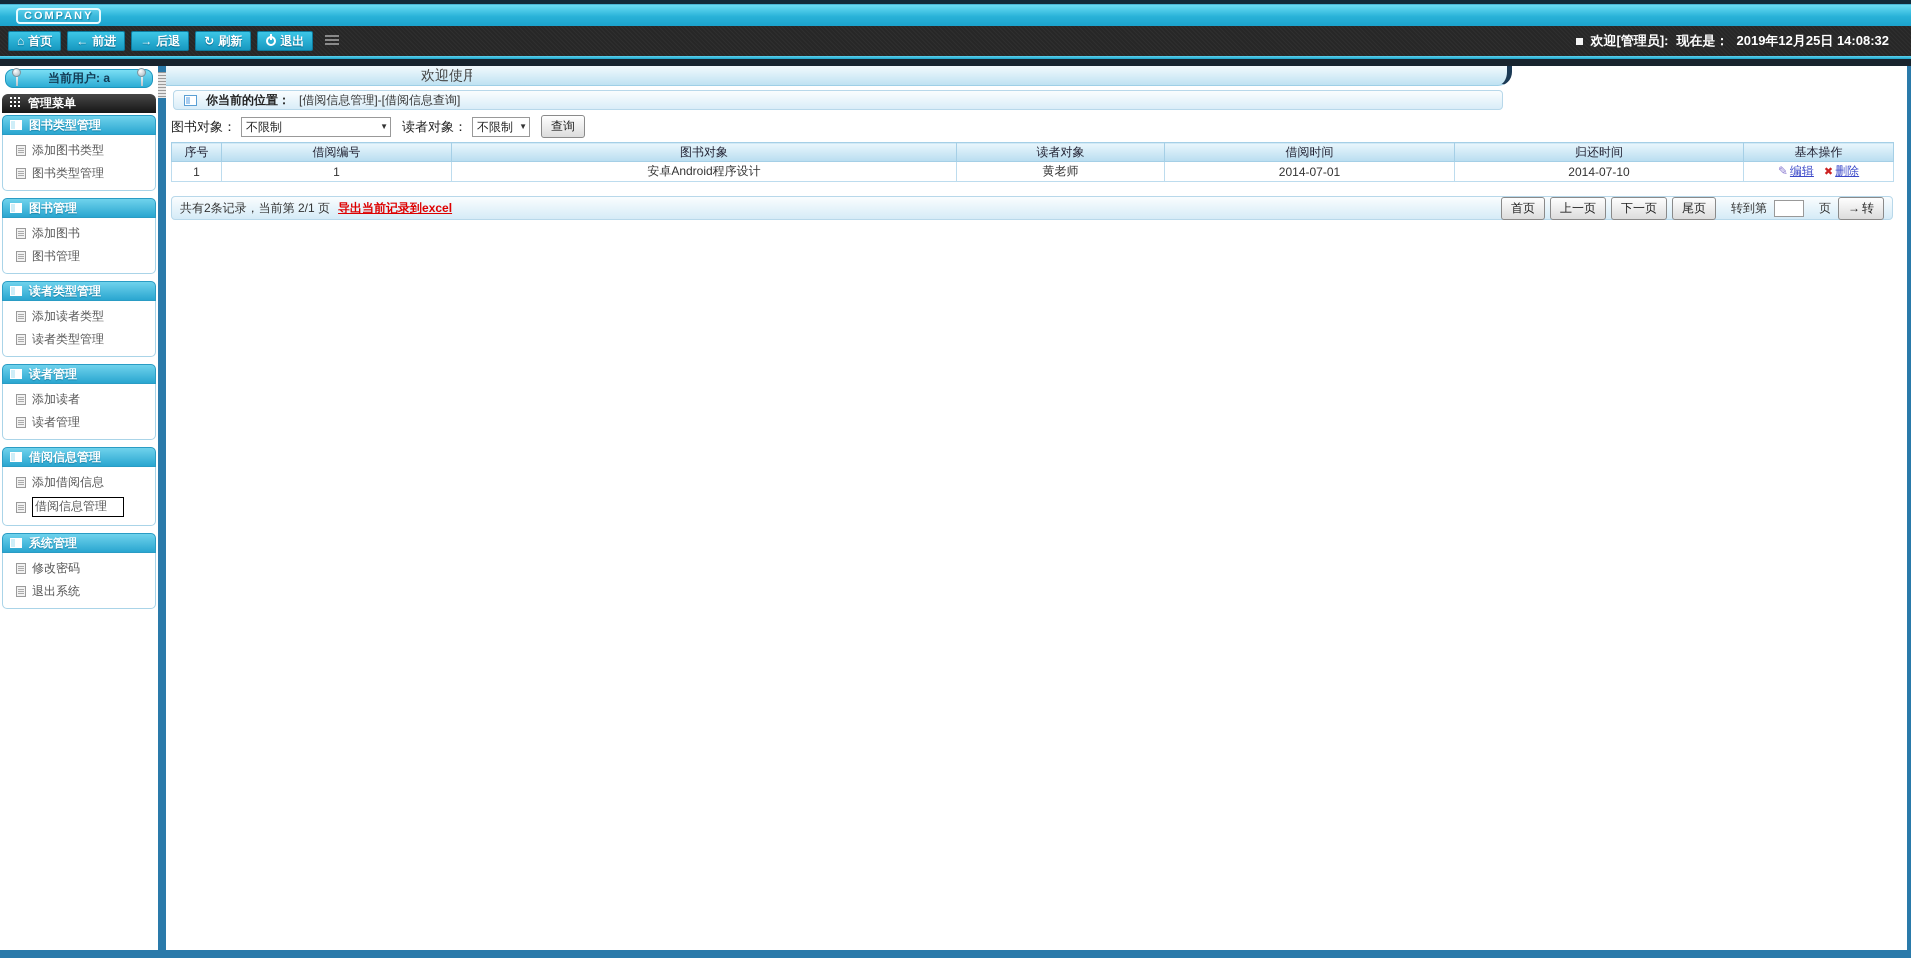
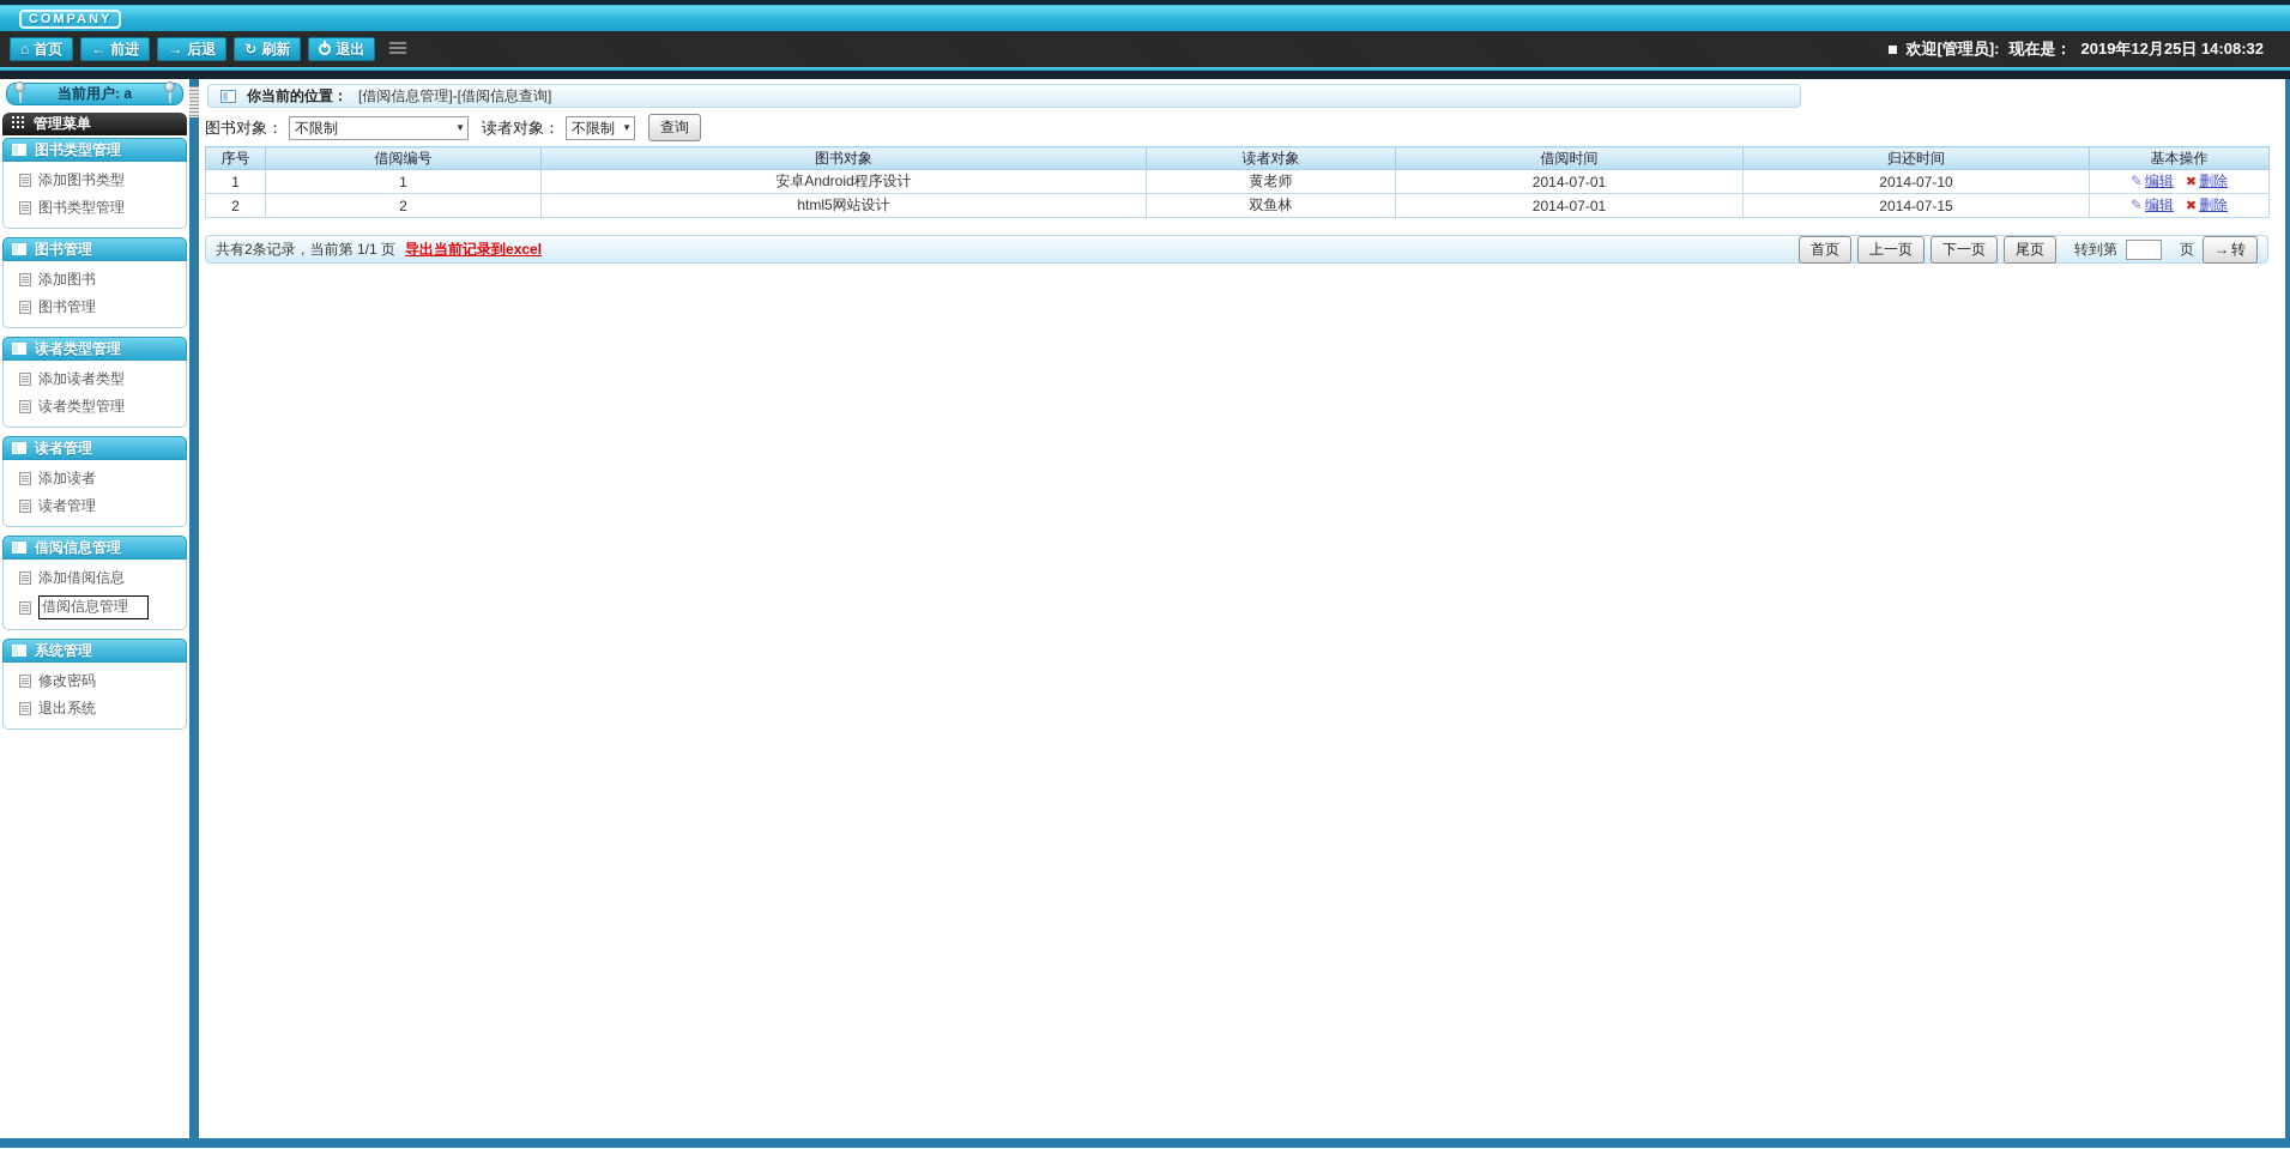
  COMPANY
  ⌂
  首页
  ←
  前进
  →
  后退
  ↻
  刷新
  退出
  欢迎[管理员]:
  现在是：
  2019年12月25日 14:08:32
  当前用户: a
  管理菜单
  图书类型管理
  添加图书类型
  图书类型管理
  图书管理
  添加图书
  图书管理
  读者类型管理
  添加读者类型
  读者类型管理
  读者管理
  添加读者
  读者管理
  借阅信息管理
  添加借阅信息
  借阅信息管理
  系统管理
  修改密码
  退出系统
- 欢迎使用
  你当前的位置：
  [借阅信息管理]-[借阅信息查询]
  图书对象：
  不限制
  ▼
  读者对象：
  不限制
  ▼
  查询
  序号	借阅编号	图书对象	读者对象	借阅时间	归还时间	基本操作
  1	1	安卓Android程序设计	黄老师	2014-07-01	2014-07-10	✎ 编辑 ✖ 删除
+ 2	2	html5网站设计	双鱼林	2014-07-01	2014-07-15	✎ 编辑 ✖ 删除
- 共有2条记录，当前第 2/1 页
+ 共有2条记录，当前第 1/1 页
  导出当前记录到excel
  首页
  上一页
  下一页
  尾页
  转到第
  页
  → 转
